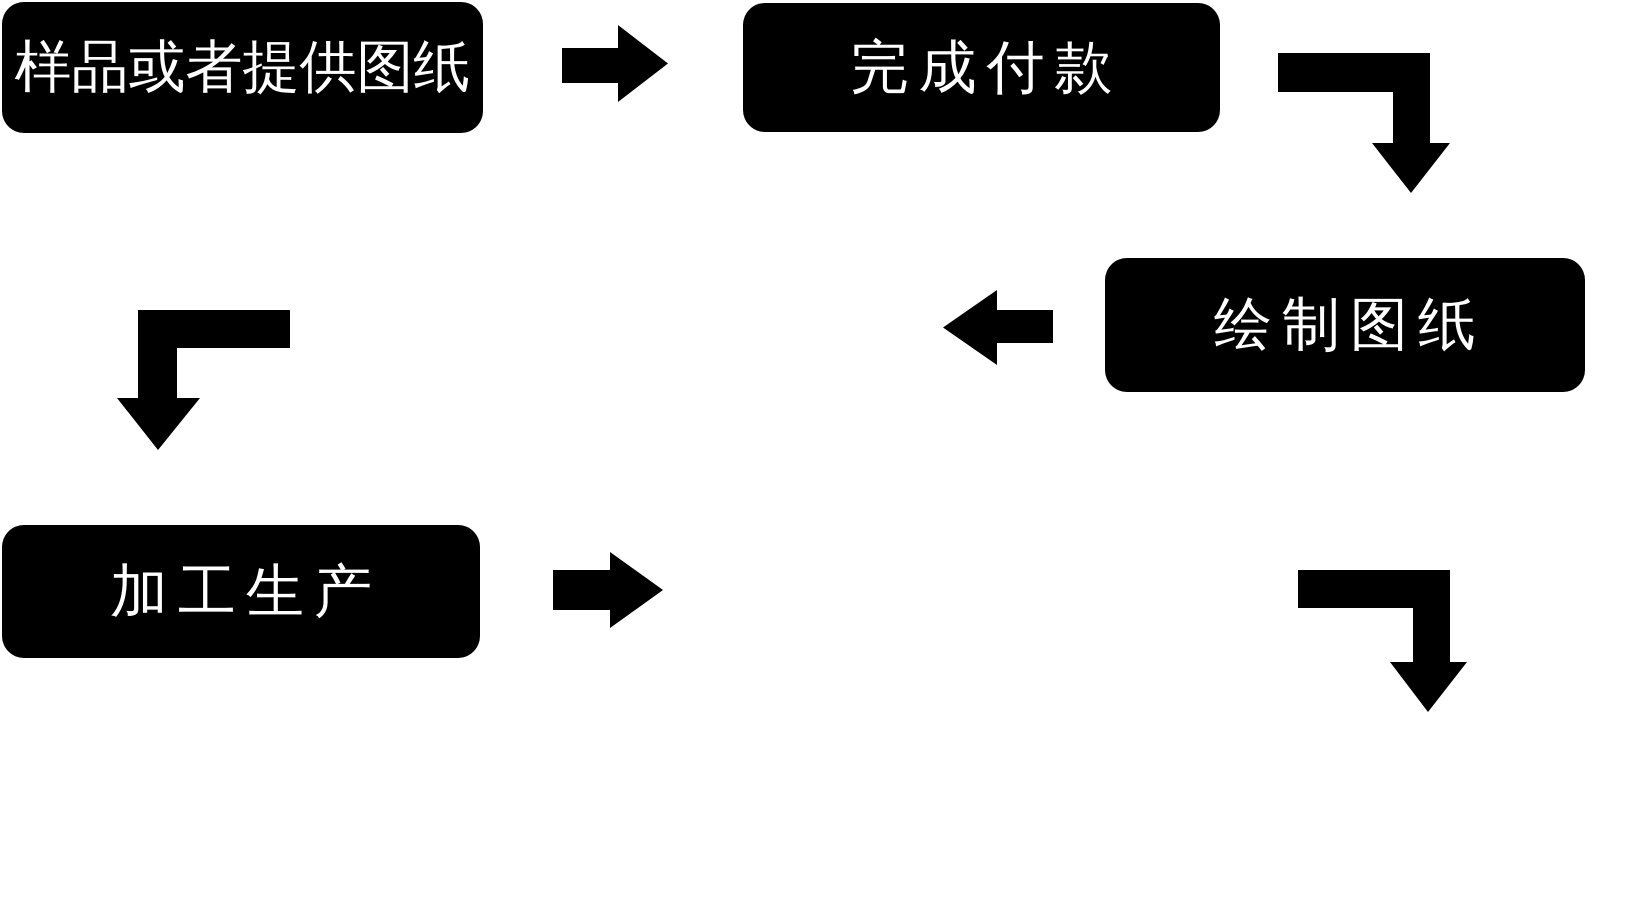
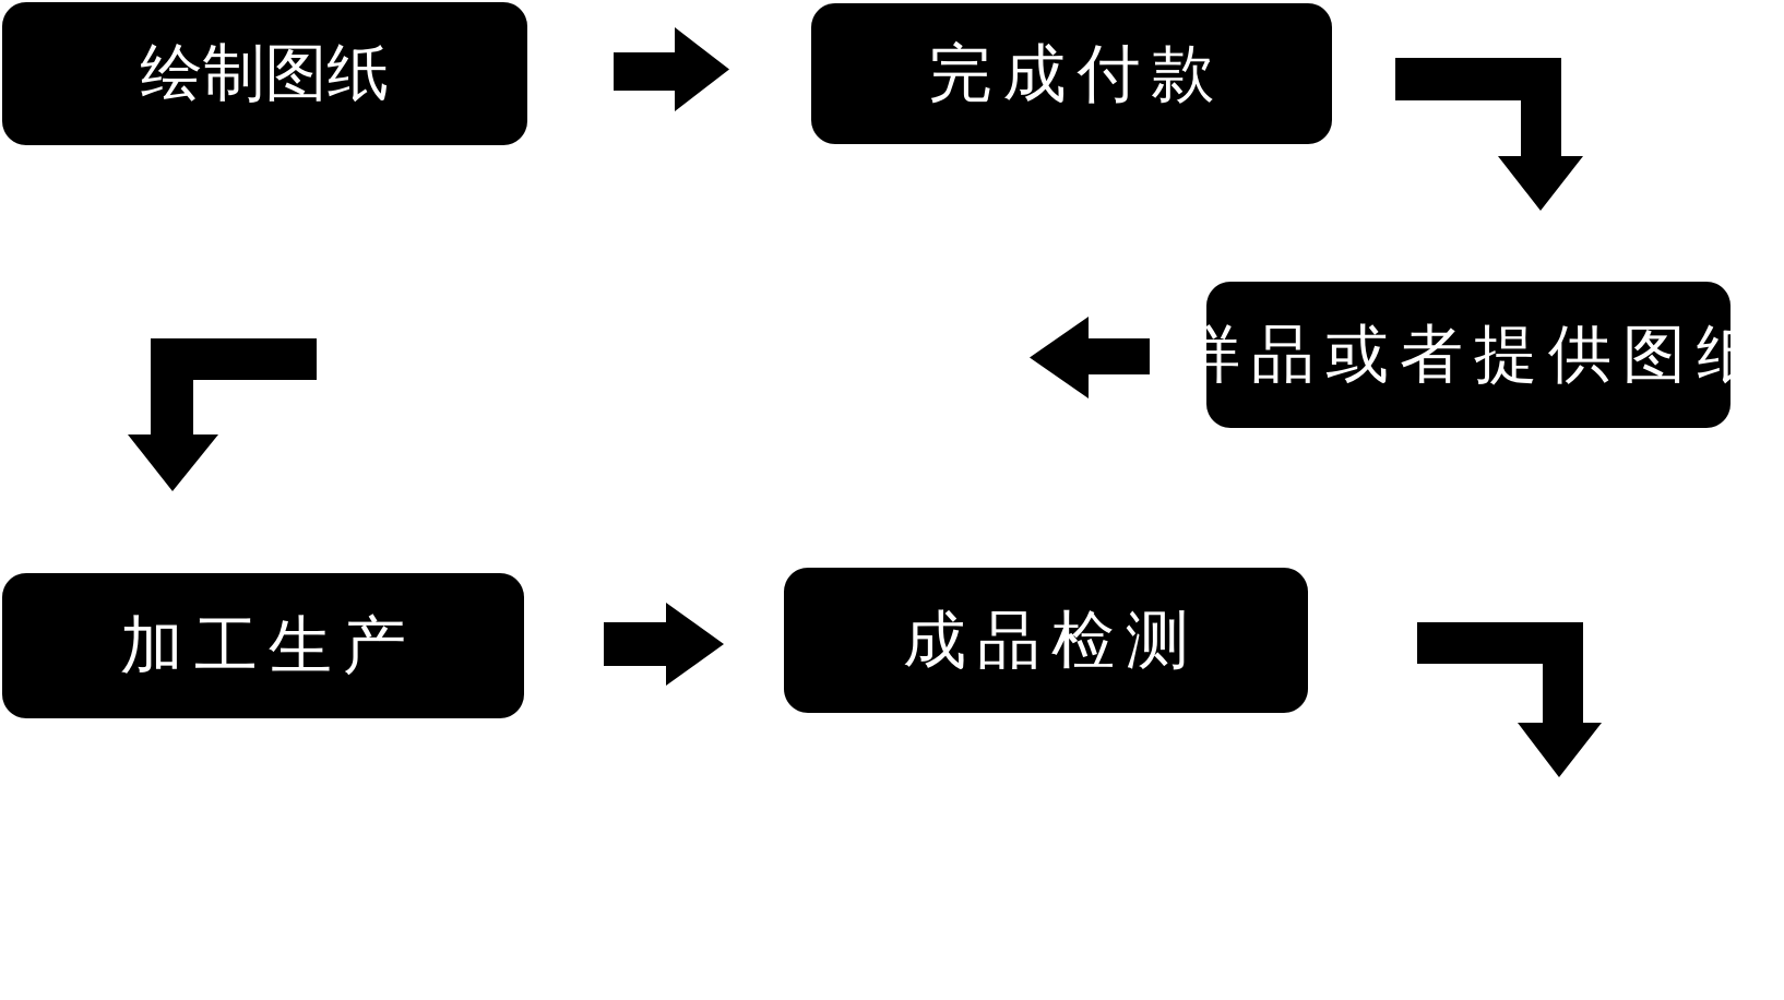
- 样品或者提供图纸
+ 绘制图纸
  完成付款
- 绘制图纸
+ 样品或者提供图纸
  加工生产
+ 成品检测
